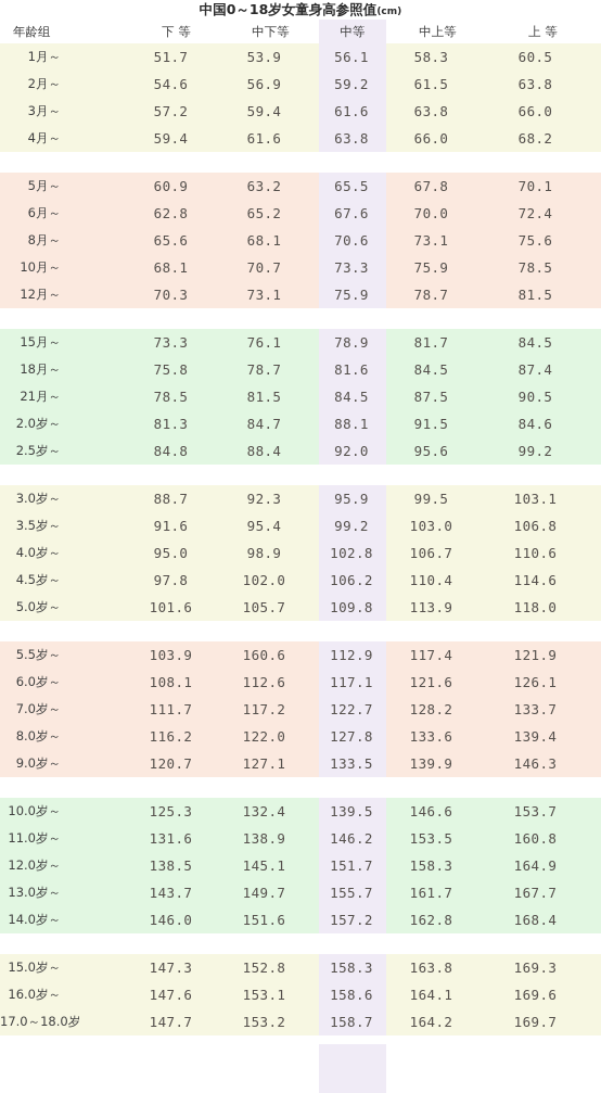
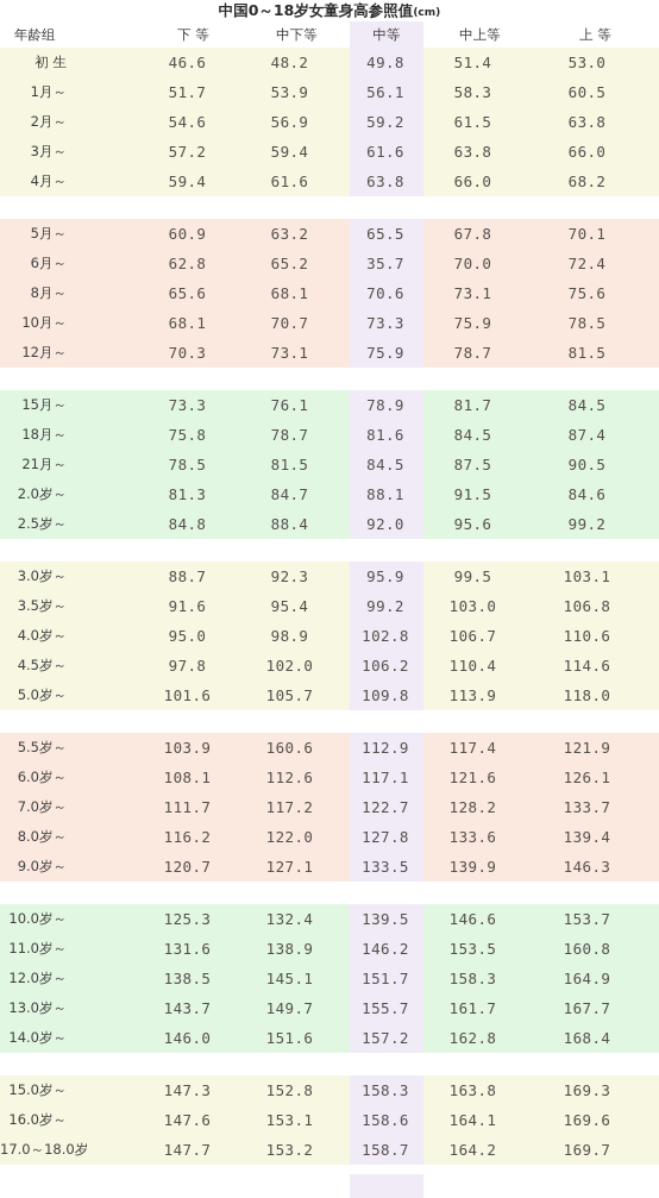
  中国0～18岁女童身高参照值(cm)
  年龄组	下 等	中下等	中等	中上等	上 等
+ 初 生	46.6	48.2	49.8	51.4	53.0
  1月～	51.7	53.9	56.1	58.3	60.5
  2月～	54.6	56.9	59.2	61.5	63.8
  3月～	57.2	59.4	61.6	63.8	66.0
  4月～	59.4	61.6	63.8	66.0	68.2
  5月～	60.9	63.2	65.5	67.8	70.1
- 6月～	62.8	65.2	67.6	70.0	72.4
+ 6月～	62.8	65.2	35.7	70.0	72.4
  8月～	65.6	68.1	70.6	73.1	75.6
  10月～	68.1	70.7	73.3	75.9	78.5
  12月～	70.3	73.1	75.9	78.7	81.5
  15月～	73.3	76.1	78.9	81.7	84.5
  18月～	75.8	78.7	81.6	84.5	87.4
  21月～	78.5	81.5	84.5	87.5	90.5
  2.0岁～	81.3	84.7	88.1	91.5	84.6
  2.5岁～	84.8	88.4	92.0	95.6	99.2
  3.0岁～	88.7	92.3	95.9	99.5	103.1
  3.5岁～	91.6	95.4	99.2	103.0	106.8
  4.0岁～	95.0	98.9	102.8	106.7	110.6
  4.5岁～	97.8	102.0	106.2	110.4	114.6
  5.0岁～	101.6	105.7	109.8	113.9	118.0
  5.5岁～	103.9	160.6	112.9	117.4	121.9
  6.0岁～	108.1	112.6	117.1	121.6	126.1
  7.0岁～	111.7	117.2	122.7	128.2	133.7
  8.0岁～	116.2	122.0	127.8	133.6	139.4
  9.0岁～	120.7	127.1	133.5	139.9	146.3
  10.0岁～	125.3	132.4	139.5	146.6	153.7
  11.0岁～	131.6	138.9	146.2	153.5	160.8
  12.0岁～	138.5	145.1	151.7	158.3	164.9
  13.0岁～	143.7	149.7	155.7	161.7	167.7
  14.0岁～	146.0	151.6	157.2	162.8	168.4
  15.0岁～	147.3	152.8	158.3	163.8	169.3
  16.0岁～	147.6	153.1	158.6	164.1	169.6
  17.0～18.0岁	147.7	153.2	158.7	164.2	169.7
